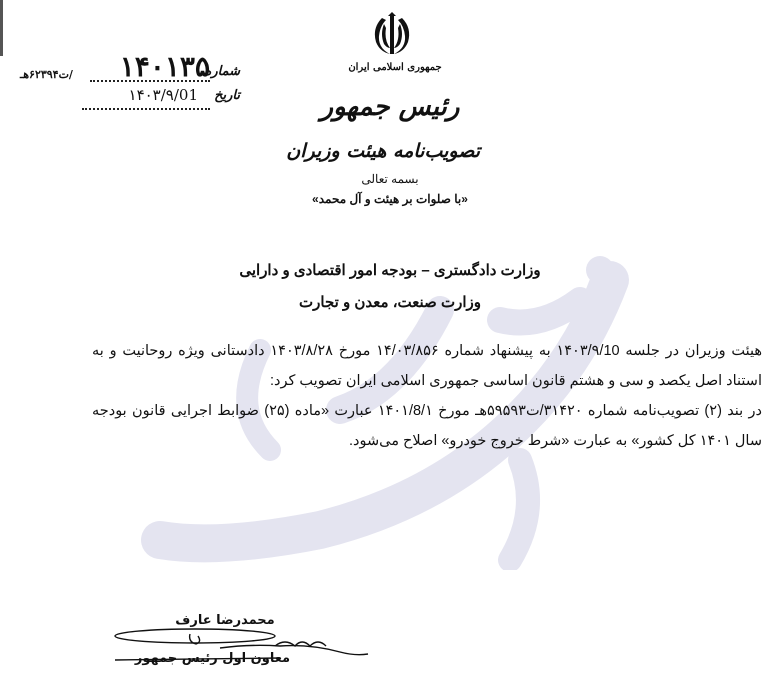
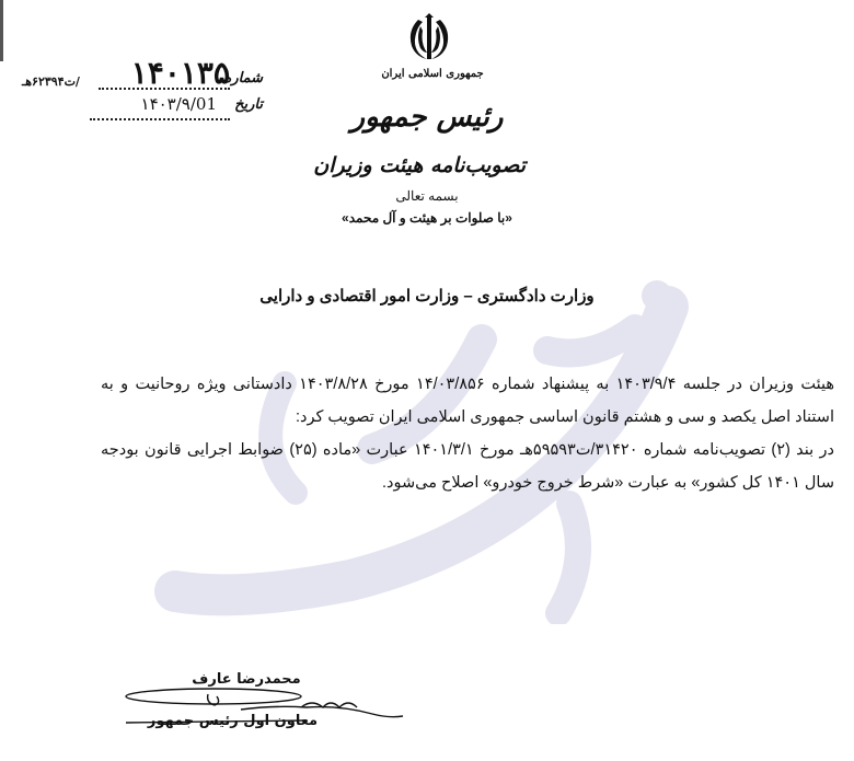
  جمهوری اسلامی ایران
  رئیس جمهور
  تصویب‌نامه هیئت وزیران
  بسمه تعالی
  «با صلوات بر هیئت و آل محمد»
  شماره
  ۱۴۰۱۳۵
  /ت۶۲۳۹۴هـ
  تاریخ
  ۱۴۰۳/۹/01
- وزارت دادگستری – بودجه امور اقتصادی و دارایی
+ وزارت دادگستری – وزارت امور اقتصادی و دارایی
- وزارت صنعت، معدن و تجارت
- هیئت وزیران در جلسه ۱۴۰۳/۹/10 به پیشنهاد شماره ۱۴/۰۳/۸۵۶ مورخ ۱۴۰۳/۸/۲۸ دادستانی ویژه روحانیت و به استناد اصل یکصد و سی و هشتم قانون اساسی جمهوری اسلامی ایران تصویب کرد:
+ هیئت وزیران در جلسه ۱۴۰۳/۹/۴ به پیشنهاد شماره ۱۴/۰۳/۸۵۶ مورخ ۱۴۰۳/۸/۲۸ دادستانی ویژه روحانیت و به استناد اصل یکصد و سی و هشتم قانون اساسی جمهوری اسلامی ایران تصویب کرد:
- در بند (۲) تصویب‌نامه شماره ۳۱۴۲۰/ت۵۹۵۹۳هـ مورخ ۱۴۰۱/8/۱ عبارت «ماده (۲۵) ضوابط اجرایی قانون بودجه سال ۱۴۰۱ کل کشور» به عبارت «شرط خروج خودرو» اصلاح می‌شود.
+ در بند (۲) تصویب‌نامه شماره ۳۱۴۲۰/ت۵۹۵۹۳هـ مورخ ۱۴۰۱/۳/۱ عبارت «ماده (۲۵) ضوابط اجرایی قانون بودجه سال ۱۴۰۱ کل کشور» به عبارت «شرط خروج خودرو» اصلاح می‌شود.
  محمدرضا عارف
